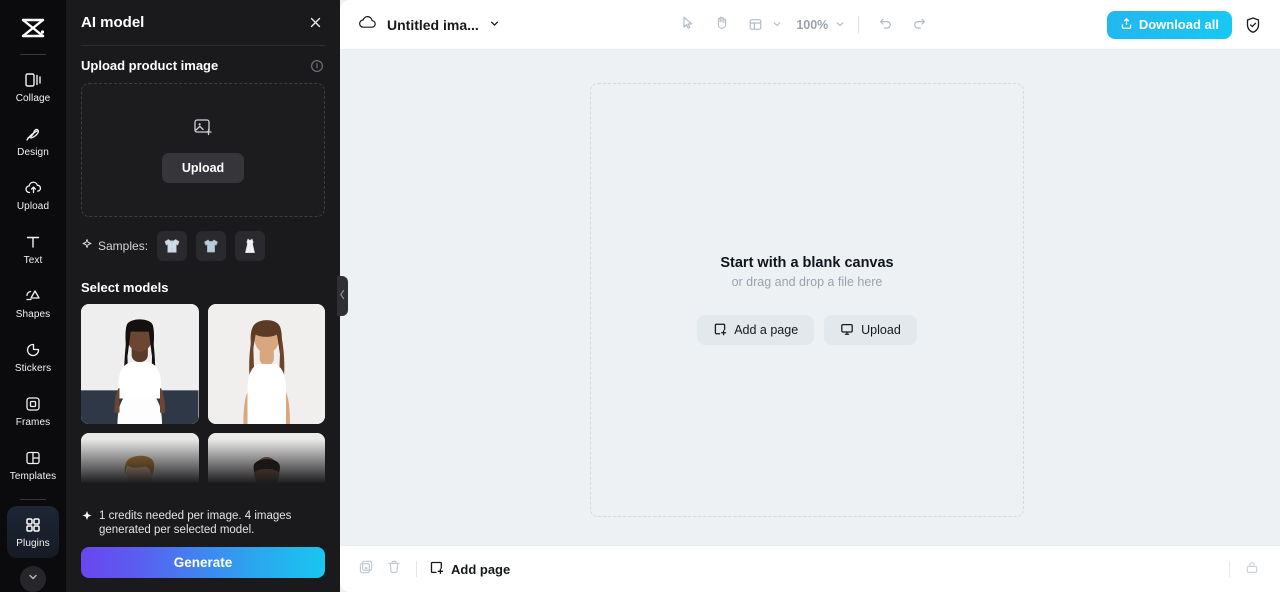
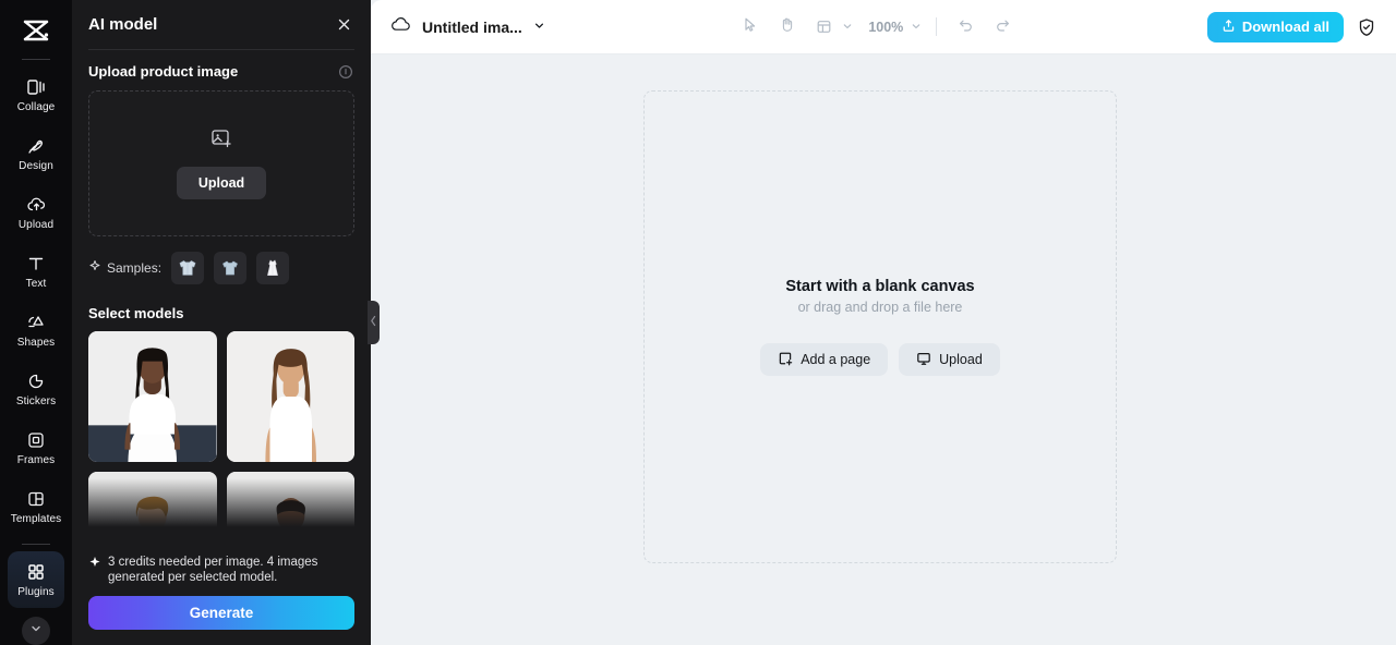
  Collage
  Design
  Upload
  Text
  Shapes
  Stickers
  Frames
  Templates
  Plugins
  AI model
  Upload product image
  Upload
  Samples:
  Select models
- 1 credits needed per image. 4 images generated per selected model.
+ 3 credits needed per image. 4 images generated per selected model.
  Generate
  Untitled ima...
  100%
  Download all
  Start with a blank canvas
  or drag and drop a file here
  Add a page
  Upload
- Add page
